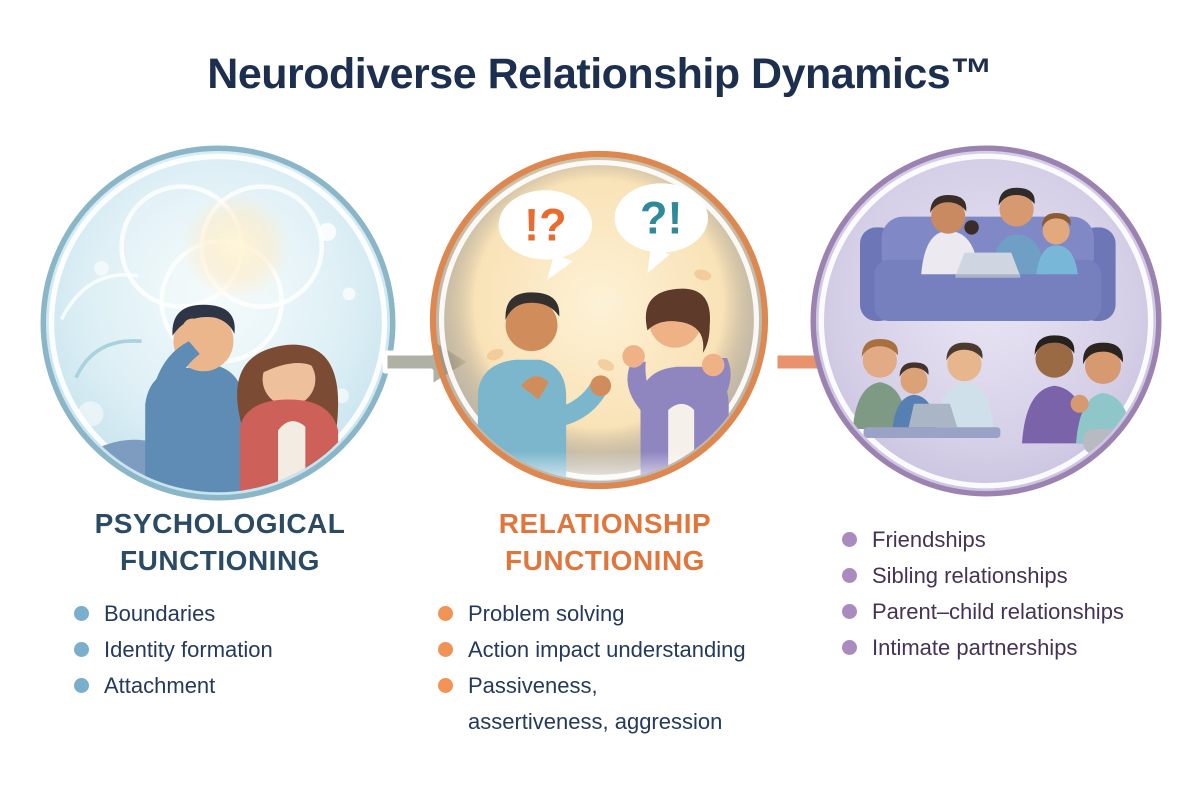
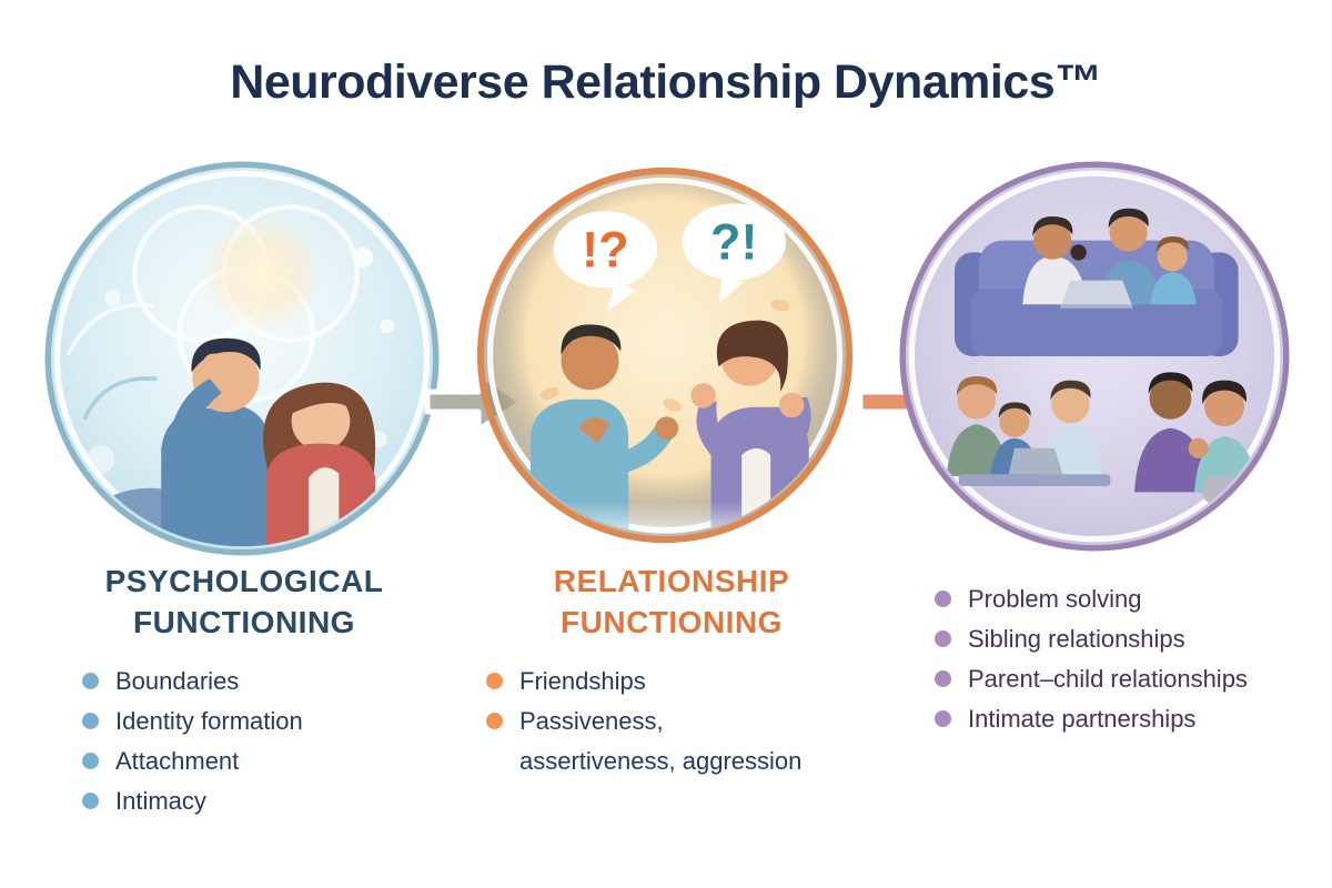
  Neurodiverse Relationship Dynamics™
  !?
  ?!
  PSYCHOLOGICAL
  FUNCTIONING
  Boundaries
  Identity formation
  Attachment
+ Intimacy
  RELATIONSHIP
  FUNCTIONING
- Problem solving
+ Friendships
- Action impact understanding
  Passiveness,
  assertiveness, aggression
- Friendships
+ Problem solving
  Sibling relationships
  Parent–child relationships
  Intimate partnerships
